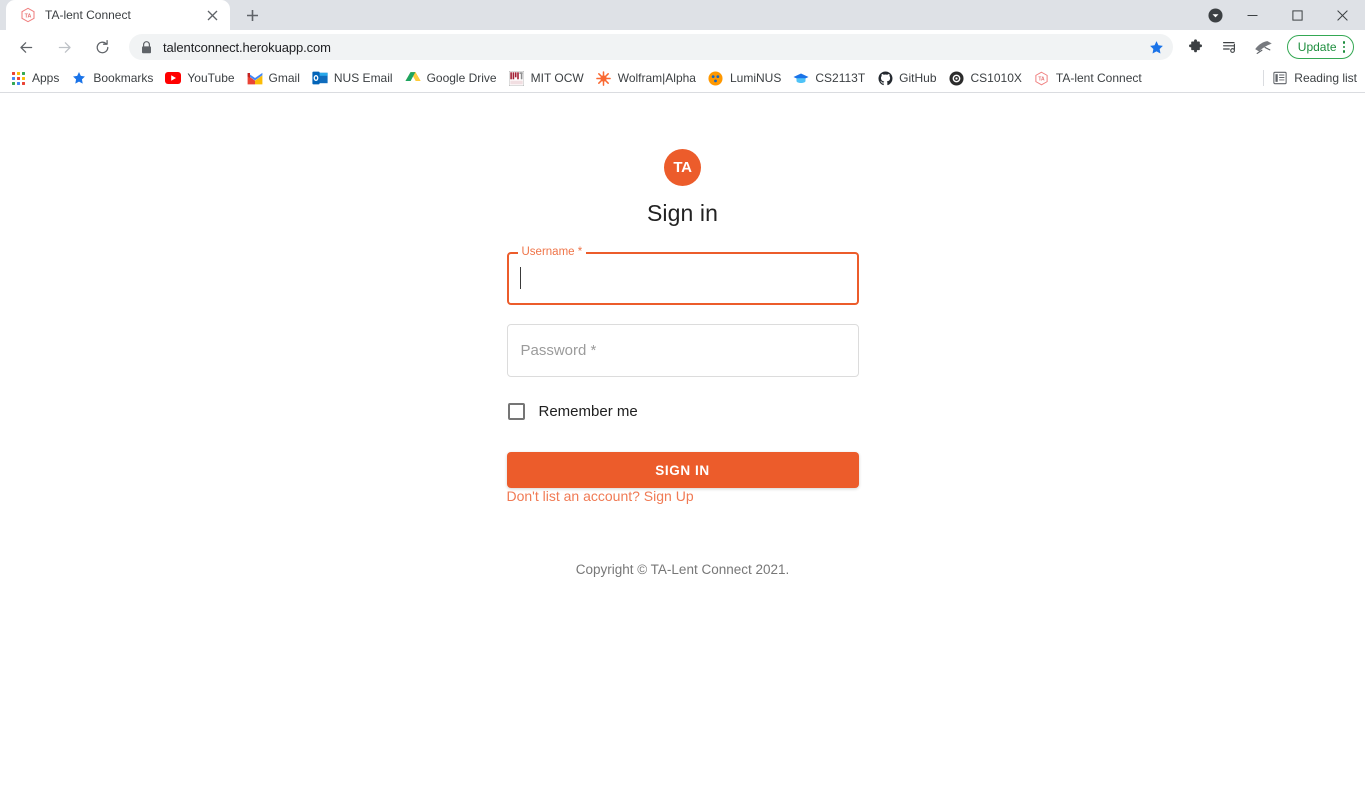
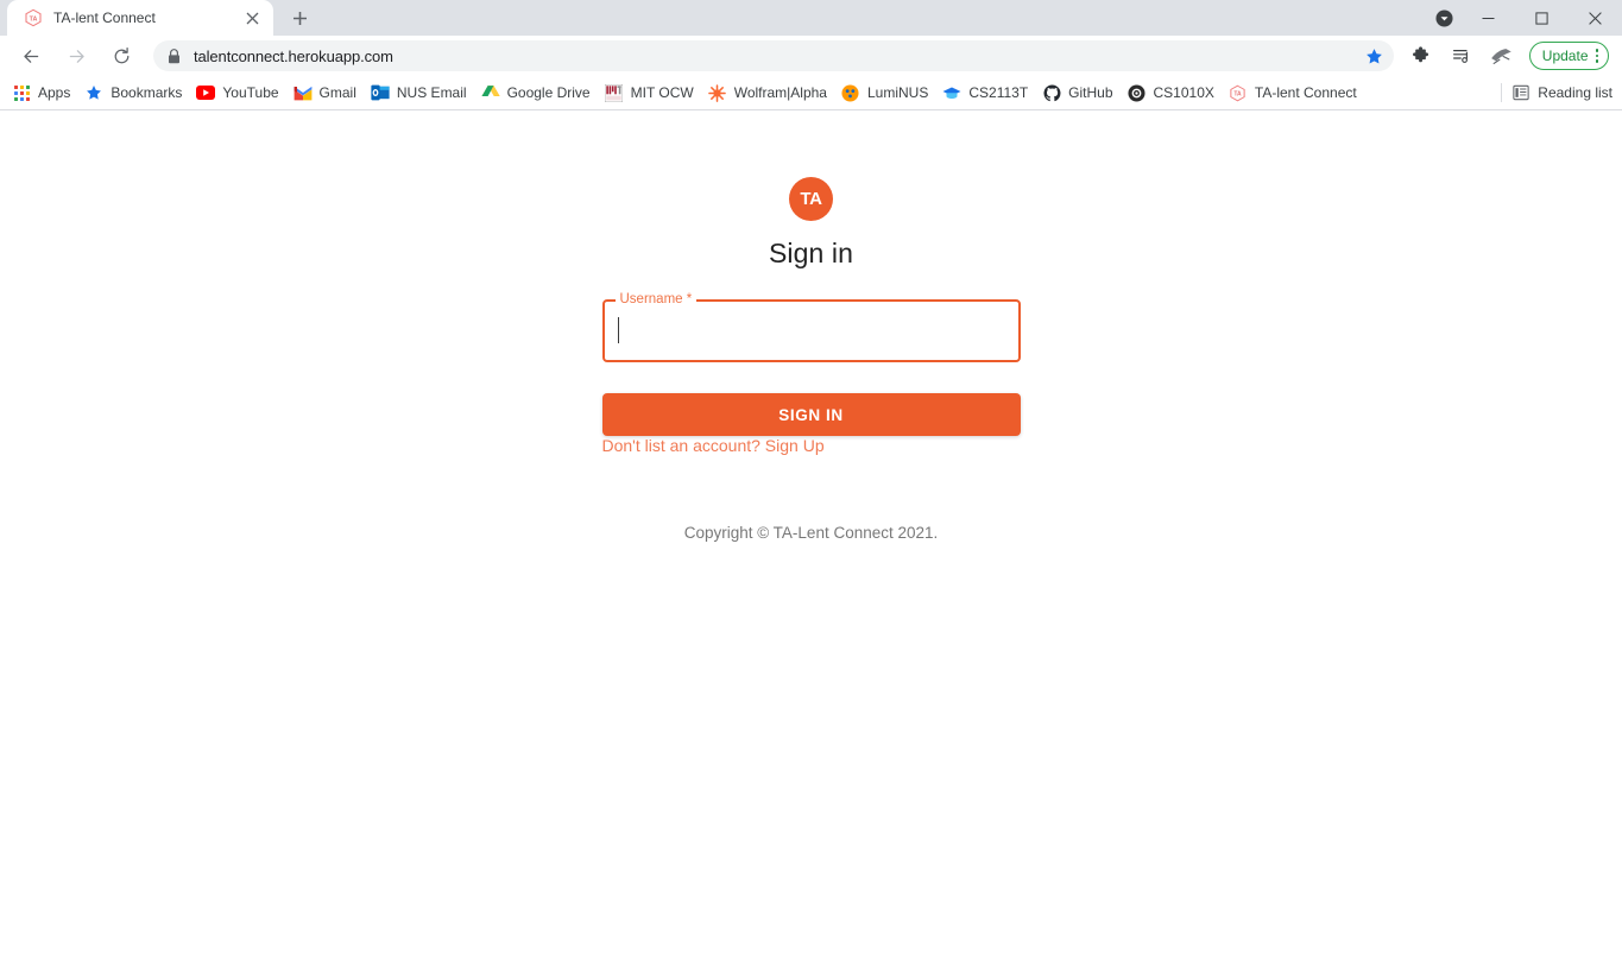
  TA-lent Connect
  talentconnect.herokuapp.com
  Update
  Apps
  Bookmarks
  YouTube
  Gmail
  NUS Email
  Google Drive
  MIT OCW
  Wolfram|Alpha
  LumiNUS
  CS2113T
  GitHub
  CS1010X
  TA-lent Connect
  Reading list
  TA
  Sign in
  Username *
- Password *
- Remember me
  SIGN IN
  Don't list an account? Sign Up
  Copyright © TA-Lent Connect 2021.
